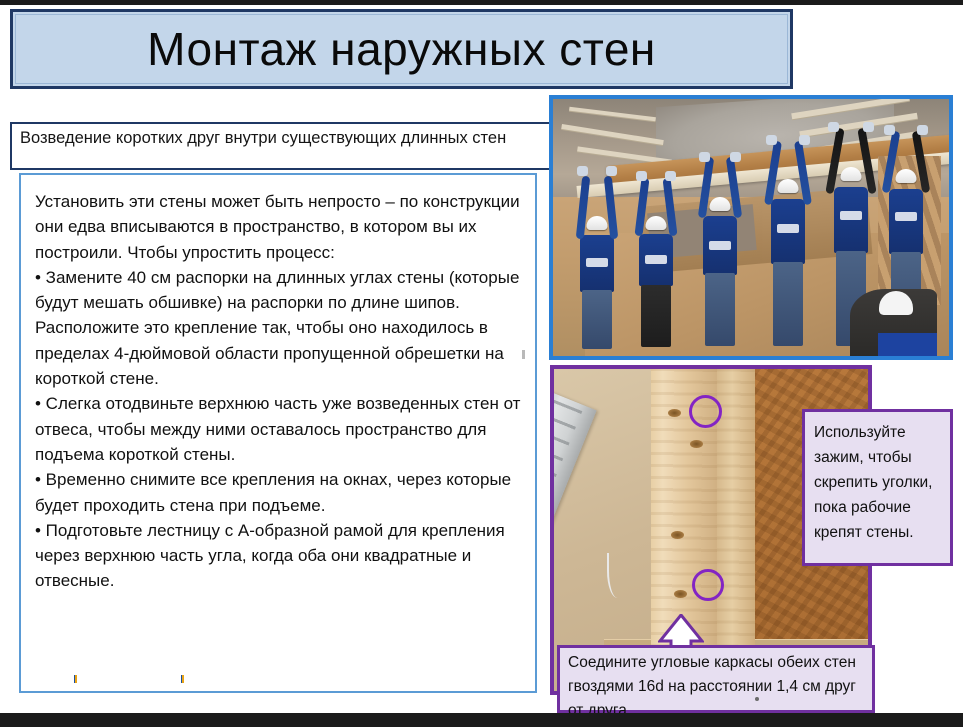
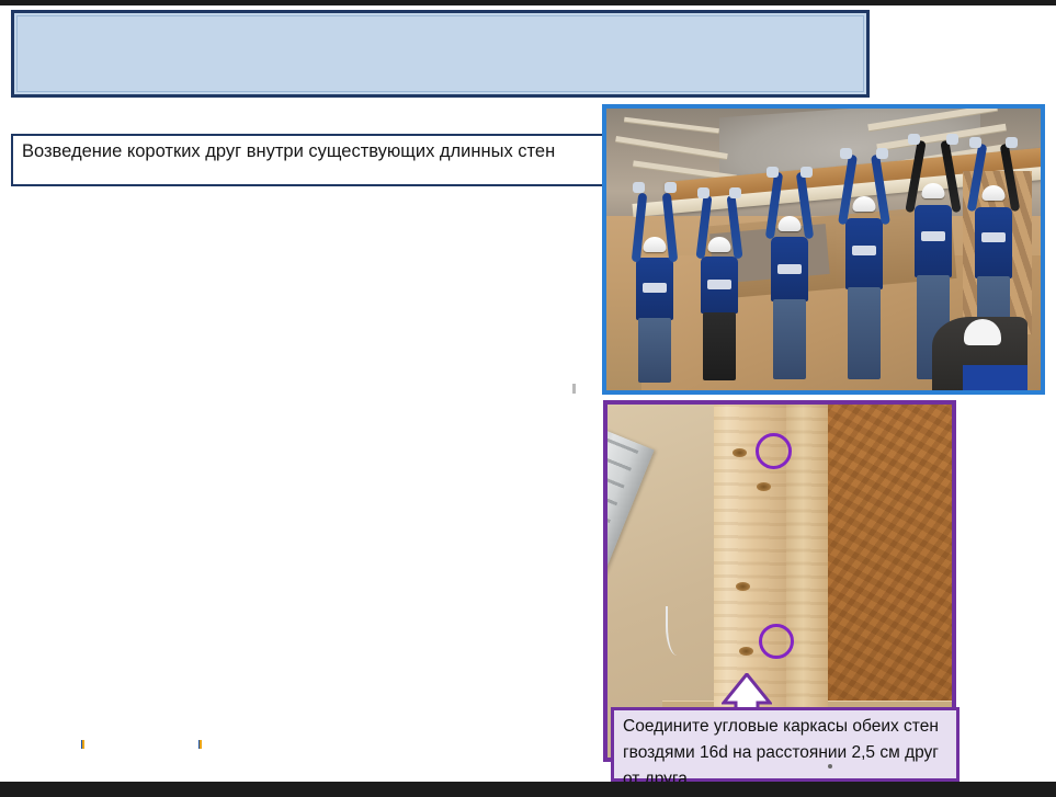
- Монтаж наружных стен
- Установить эти стены может быть непросто – по конструкции они едва вписываются в пространство, в котором вы их построили. Чтобы упростить процесс:
- • Замените 40 см распорки на длинных углах стены (которые будут мешать обшивке) на распорки по длине шипов. Расположите это крепление так, чтобы оно находилось в пределах 4-дюймовой области пропущенной обрешетки на короткой стене.
- • Слегка отодвиньте верхнюю часть уже возведенных стен от отвеса, чтобы между ними оставалось пространство для подъема короткой стены.
- • Временно снимите все крепления на окнах, через которые будет проходить стена при подъеме.
- • Подготовьте лестницу с А-образной рамой для крепления через верхнюю часть угла, когда оба они квадратные и отвесные.
  Возведение коротких друг внутри существующих длинных стен
- Используйте зажим, чтобы скрепить уголки, пока рабочие крепят стены.
- Соедините угловые каркасы обеих стен гвоздями 16d на расстоянии 1,4 см друг от друга.
+ Соедините угловые каркасы обеих стен гвоздями 16d на расстоянии 2,5 см друг от друга.
